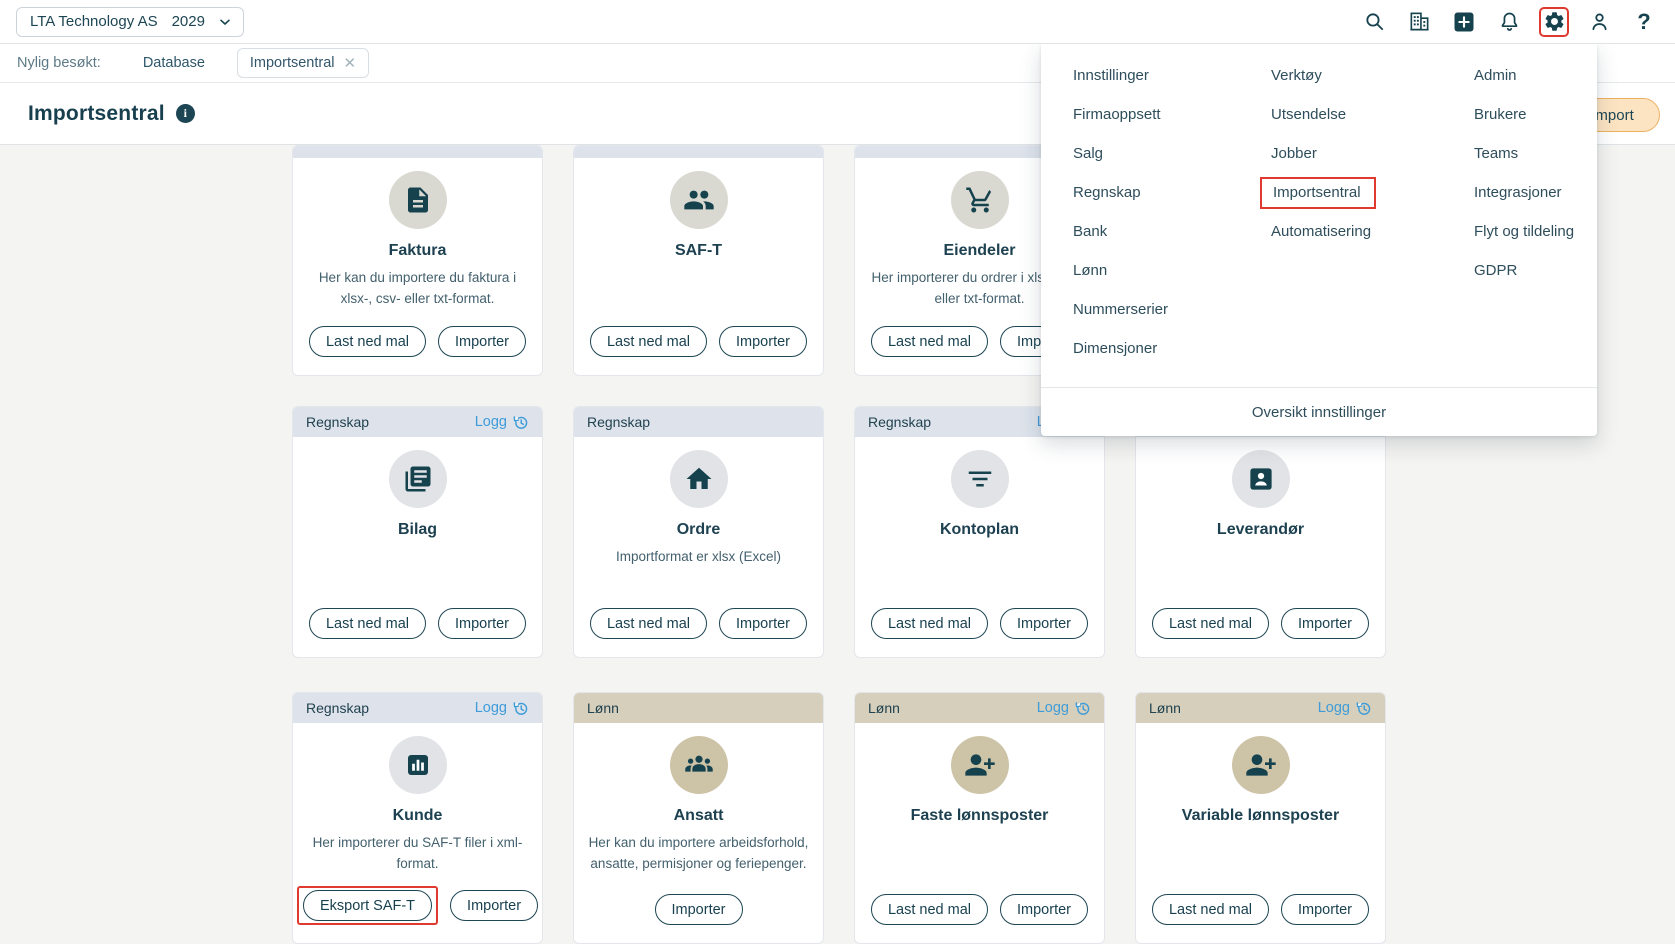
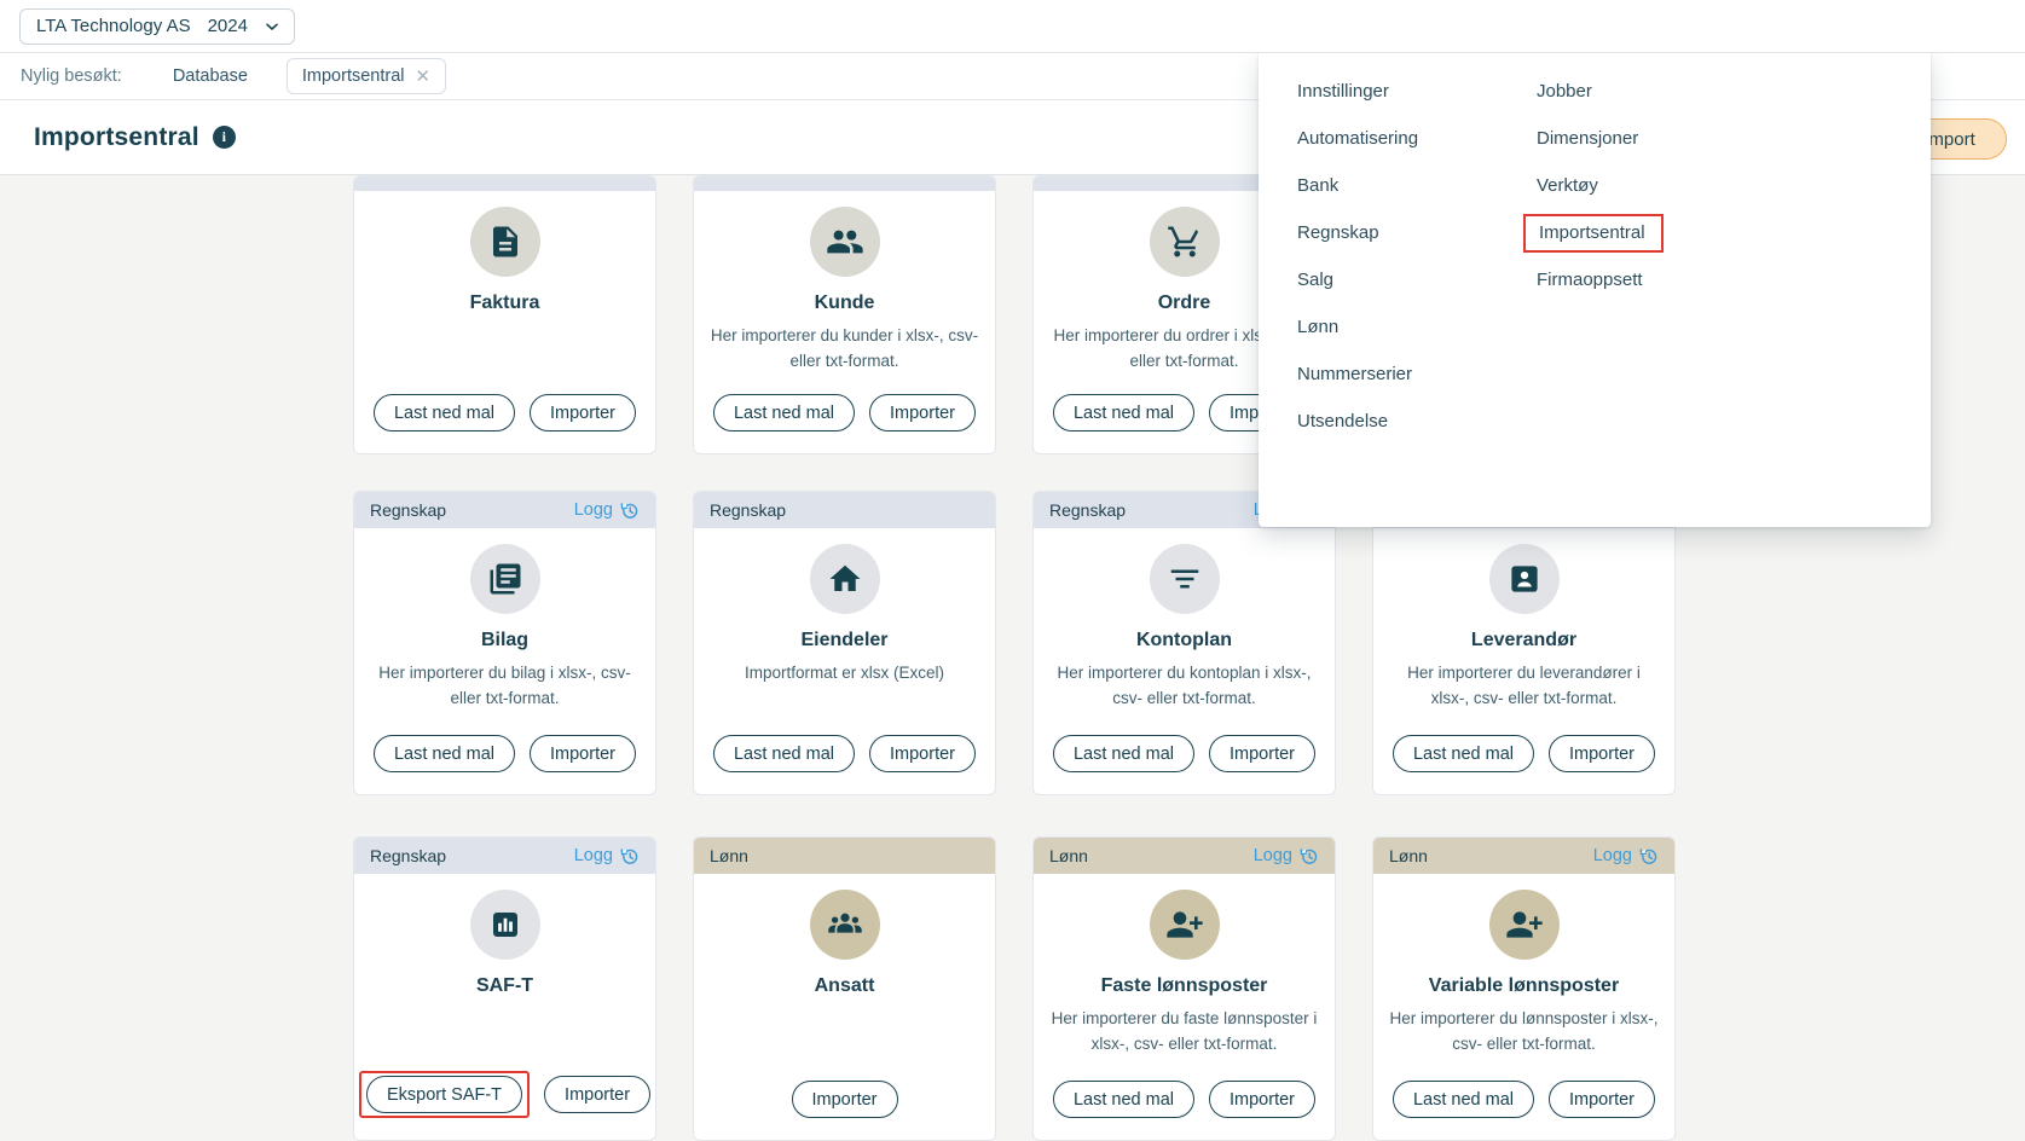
  LTA Technology AS
- 2029
+ 2024
- ?
  Nylig besøkt:
  Database
  Importsentral
  ✕
  Importsentral
  i
  mport
  Faktura
- Her kan du importere du faktura i xlsx-, csv- eller txt-format.
  Last ned mal
  Importer
- SAF-T
+ Kunde
+ Her importerer du kunder i xlsx-, csv- eller txt-format.
  Last ned mal
  Importer
- Eiendeler
+ Ordre
  Her importerer du ordrer i xl eller txt-format.
  Last ned mal
  Regnskap
  Logg
  Bilag
+ Her importerer du bilag i xlsx-, csv- eller txt-format.
  Last ned mal
  Importer
  Regnskap
- Ordre
+ Eiendeler
  Importformat er xlsx (Excel)
  Last ned mal
  Importer
  Regnskap
  Kontoplan
+ Her importerer du kontoplan i xlsx-, csv- eller txt-format.
  Last ned mal
  Importer
  Leverandør
+ Her importerer du leverandører i xlsx-, csv- eller txt-format.
  Last ned mal
  Importer
  Regnskap
  Logg
- Kunde
+ SAF-T
- Her importerer du SAF-T filer i xml-format.
  Eksport SAF-T
  Importer
  Lønn
  Ansatt
- Her kan du importere arbeidsforhold, ansatte, permisjoner og feriepenger.
  Importer
  Lønn
  Logg
  Faste lønnsposter
+ Her importerer du faste lønnsposter i xlsx-, csv- eller txt-format.
  Last ned mal
  Importer
  Lønn
  Logg
  Variable lønnsposter
+ Her importerer du lønnsposter i xlsx-, csv- eller txt-format.
  Last ned mal
  Importer
  Innstillinger
- Firmaoppsett
+ Automatisering
- Salg
+ Bank
  Regnskap
- Bank
+ Salg
  Lønn
  Nummerserier
- Dimensjoner
+ Utsendelse
- Verktøy
+ Jobber
- Utsendelse
+ Dimensjoner
- Jobber
+ Verktøy
  Importsentral
- Automatisering
+ Firmaoppsett
- Admin
- Brukere
- Teams
- Integrasjoner
- Flyt og tildeling
- GDPR
- Oversikt innstillinger
